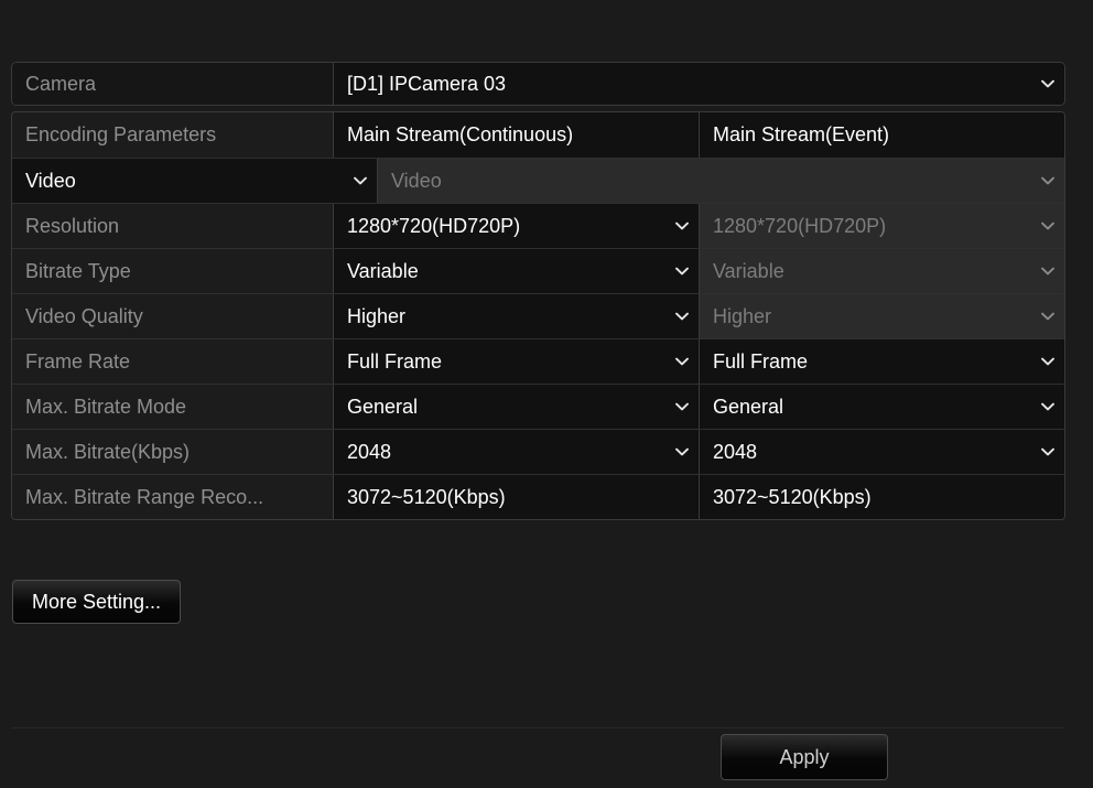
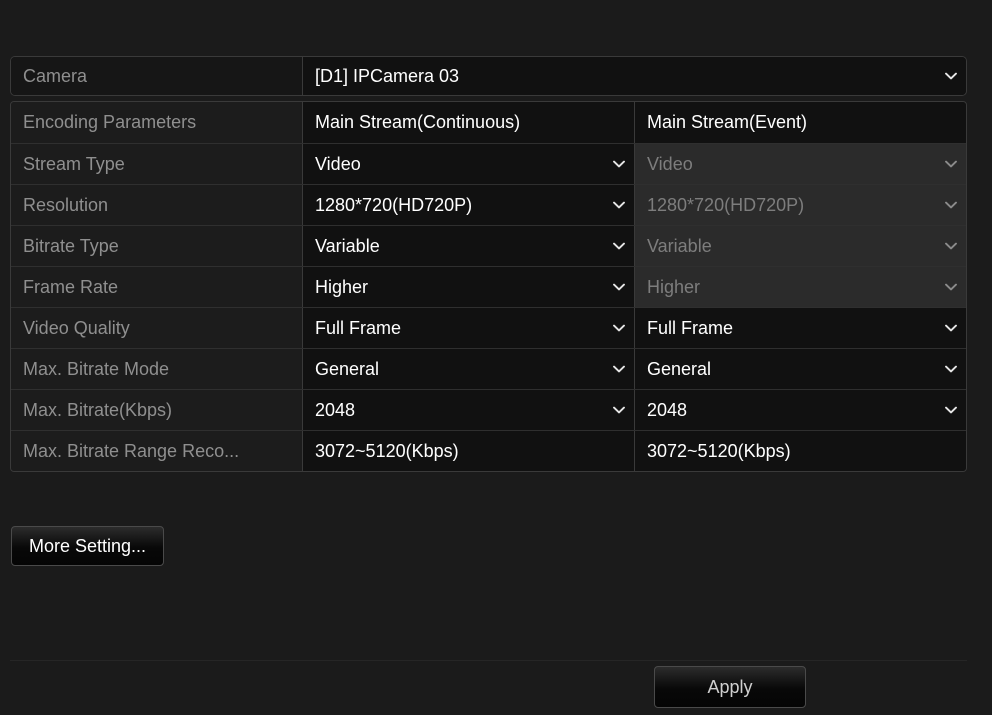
  Camera
  [D1] IPCamera 03
  Encoding Parameters
  Main Stream(Continuous)
  Main Stream(Event)
+ Stream Type
  Video
  Video
  Resolution
  1280*720(HD720P)
  1280*720(HD720P)
  Bitrate Type
  Variable
  Variable
- Video Quality
+ Frame Rate
  Higher
  Higher
- Frame Rate
+ Video Quality
  Full Frame
  Full Frame
  Max. Bitrate Mode
  General
  General
  Max. Bitrate(Kbps)
  2048
  2048
  Max. Bitrate Range Reco...
  3072~5120(Kbps)
  3072~5120(Kbps)
  More Setting...
  Apply
